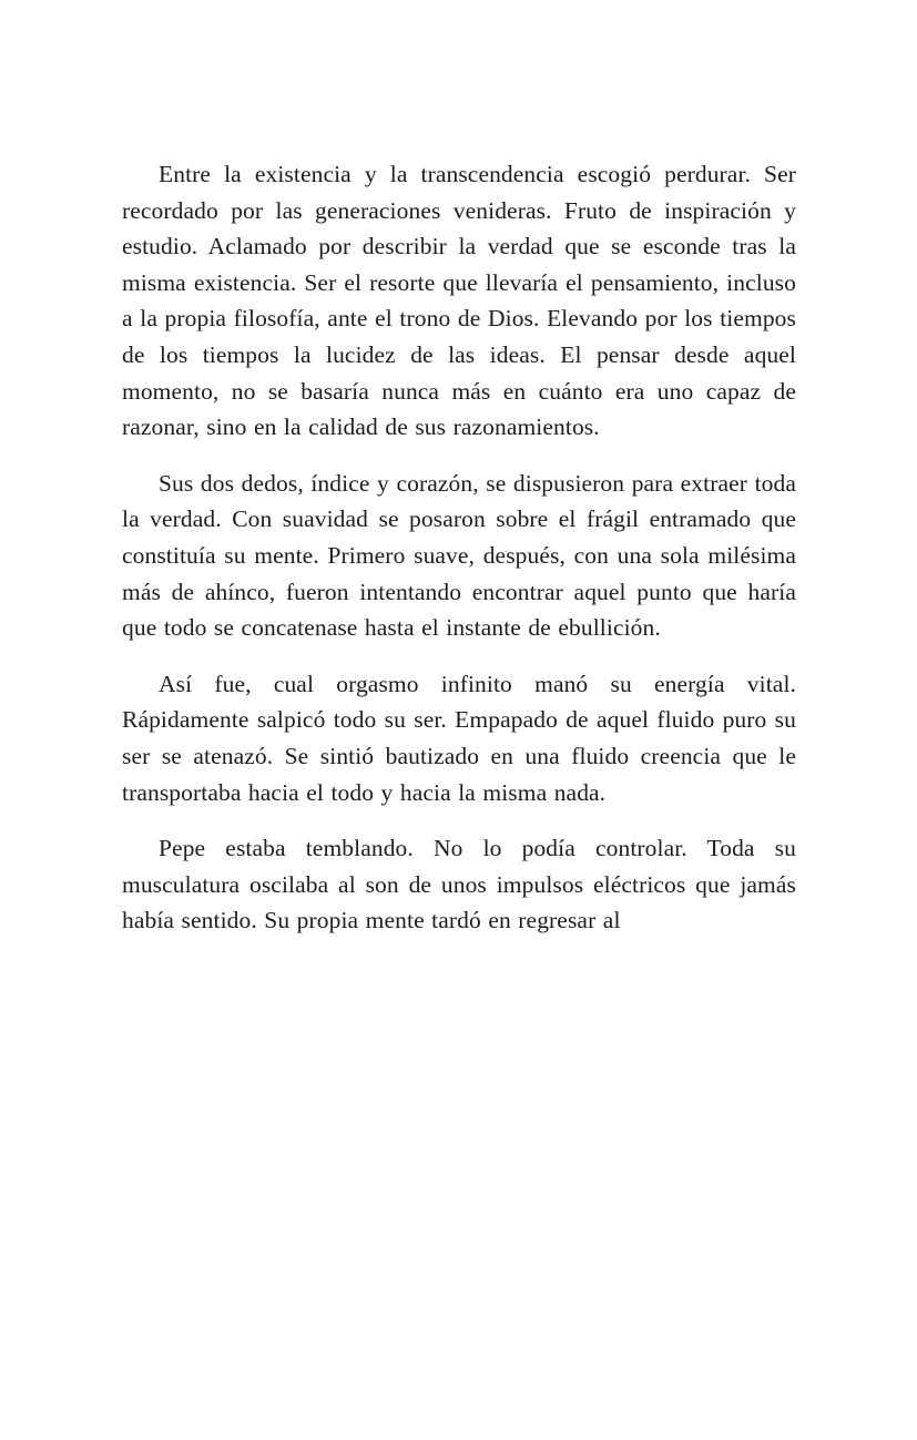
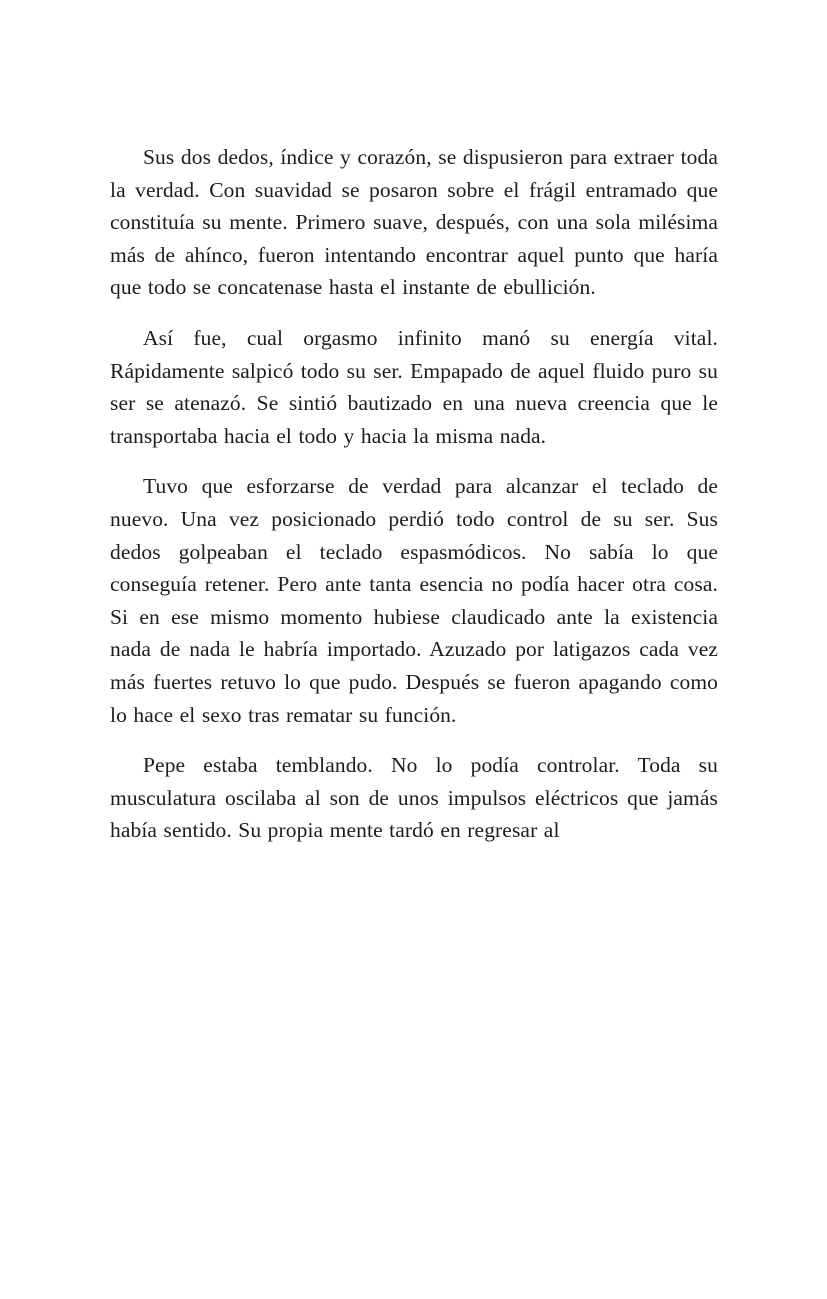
- Entre la existencia y la transcendencia escogió perdurar. Ser recordado por las generaciones venideras. Fruto de inspiración y estudio. Aclamado por describir la verdad que se esconde tras la misma existencia. Ser el resorte que llevaría el pensamiento, incluso a la propia filosofía, ante el trono de Dios. Elevando por los tiempos de los tiempos la lucidez de las ideas. El pensar desde aquel momento, no se basaría nunca más en cuánto era uno capaz de razonar, sino en la calidad de sus razonamientos.
  Sus dos dedos, índice y corazón, se dispusieron para extraer toda la verdad. Con suavidad se posaron sobre el frágil entramado que constituía su mente. Primero suave, después, con una sola milésima más de ahínco, fueron intentando encontrar aquel punto que haría que todo se concatenase hasta el instante de ebullición.
- Así fue, cual orgasmo infinito manó su energía vital. Rápidamente salpicó todo su ser. Empapado de aquel fluido puro su ser se atenazó. Se sintió bautizado en una fluido creencia que le transportaba hacia el todo y hacia la misma nada.
+ Así fue, cual orgasmo infinito manó su energía vital. Rápidamente salpicó todo su ser. Empapado de aquel fluido puro su ser se atenazó. Se sintió bautizado en una nueva creencia que le transportaba hacia el todo y hacia la misma nada.
+ Tuvo que esforzarse de verdad para alcanzar el teclado de nuevo. Una vez posicionado perdió todo control de su ser. Sus dedos golpeaban el teclado espasmódicos. No sabía lo que conseguía retener. Pero ante tanta esencia no podía hacer otra cosa. Si en ese mismo momento hubiese claudicado ante la existencia nada de nada le habría importado. Azuzado por latigazos cada vez más fuertes retuvo lo que pudo. Después se fueron apagando como lo hace el sexo tras rematar su función.
  Pepe estaba temblando. No lo podía controlar. Toda su musculatura oscilaba al son de unos impulsos eléctricos que jamás había sentido. Su propia mente tardó en regresar al
